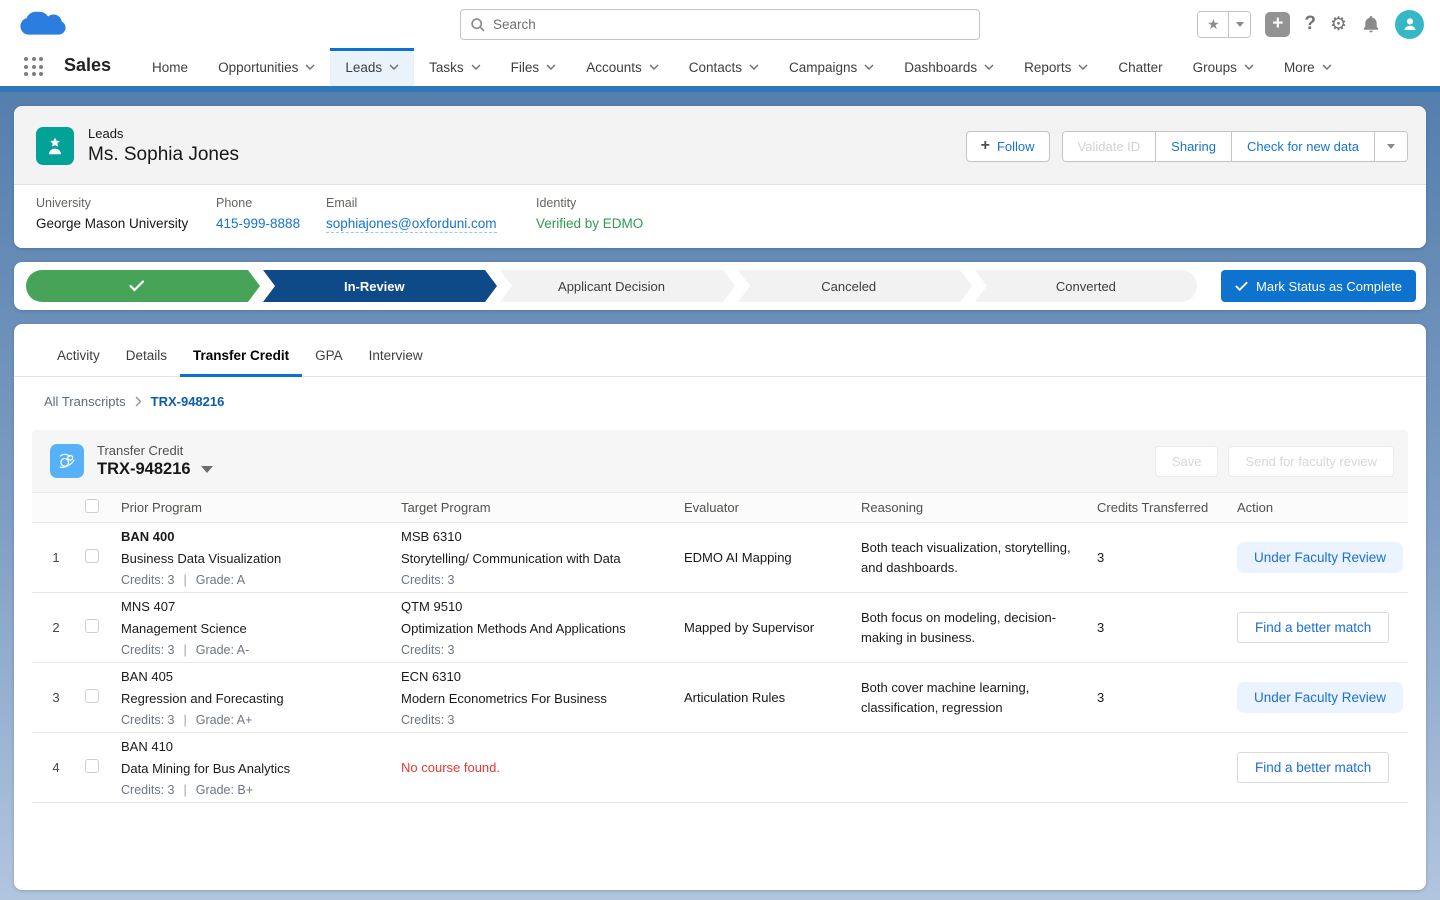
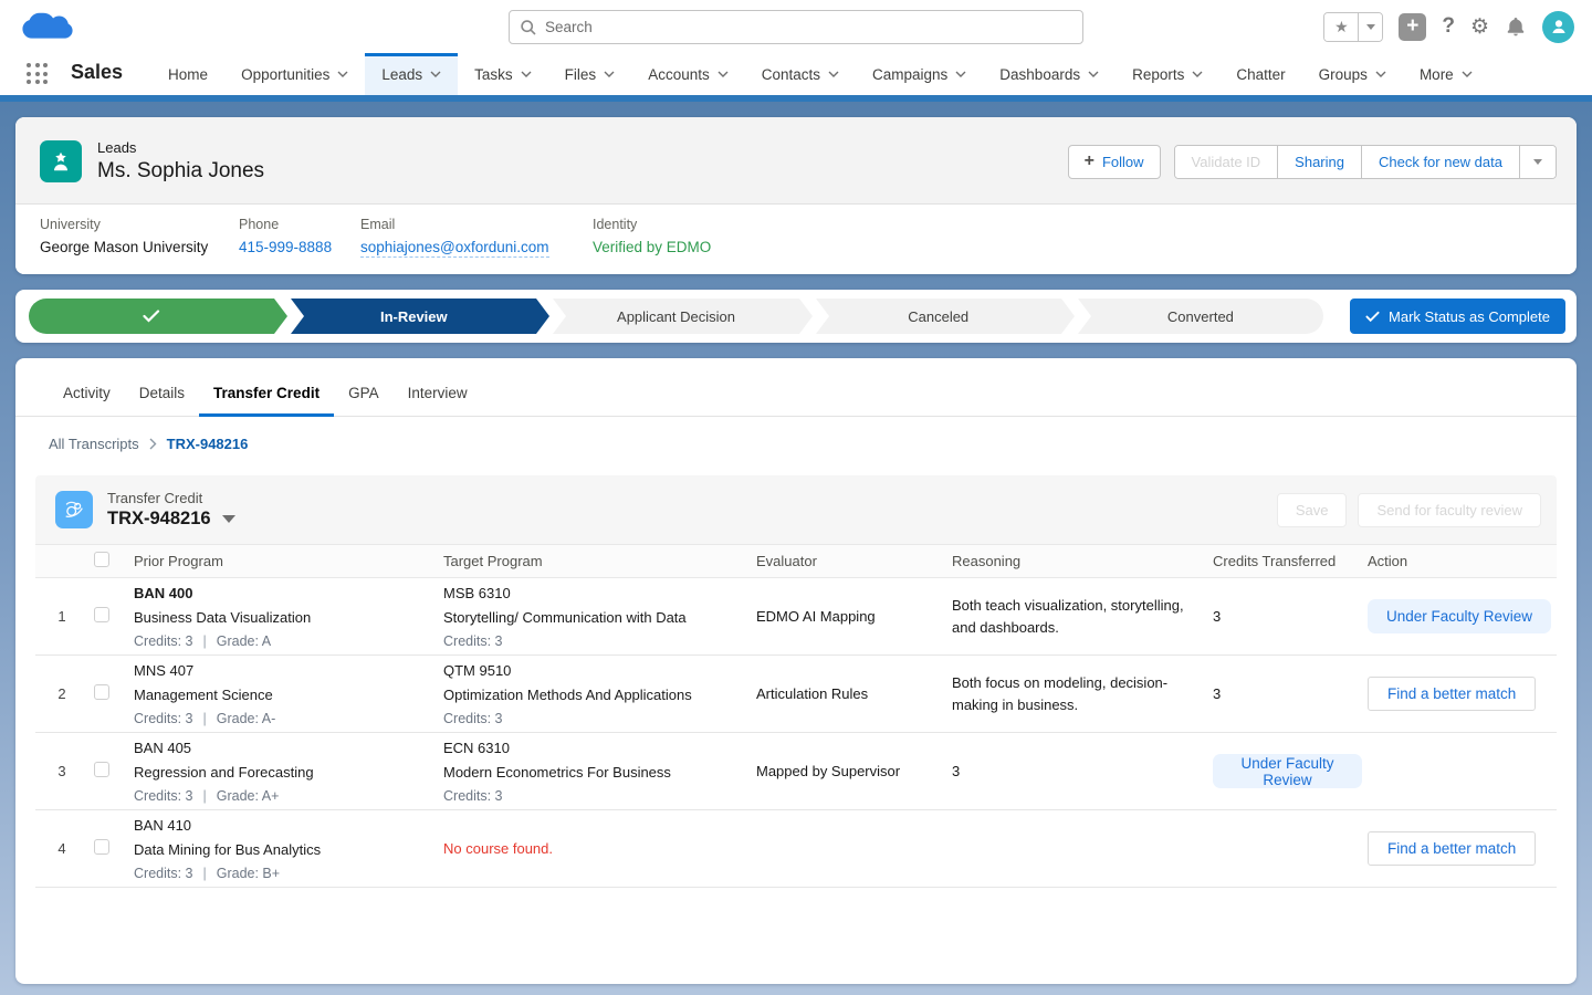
  Search
  ★
  +
  ?
  ⚙
  Sales
  Home
  Opportunities
  Leads
  Tasks
  Files
  Accounts
  Contacts
  Campaigns
  Dashboards
  Reports
  Chatter
  Groups
  More
  Leads
  Ms. Sophia Jones
  +
  Follow
  Validate ID
  Sharing
  Check for new data
  University
  George Mason University
  Phone
  415-999-8888
  Email
  sophiajones@oxforduni.com
  Identity
  Verified by EDMO
  In-Review
  Applicant Decision
  Canceled
  Converted
  Mark Status as Complete
  Activity
  Details
  Transfer Credit
  GPA
  Interview
  All Transcripts
  TRX-948216
  Transfer Credit
  TRX-948216
  Save
  Send for faculty review
  Prior Program
  Target Program
  Evaluator
  Reasoning
  Credits Transferred
  Action
  1
  BAN 400
  Business Data Visualization
  Credits: 3 | Grade: A
  MSB 6310
  Storytelling/ Communication with Data
  Credits: 3
  EDMO AI Mapping
  Both teach visualization, storytelling, and dashboards.
  3
  Under Faculty Review
  2
  MNS 407
  Management Science
  Credits: 3 | Grade: A-
  QTM 9510
  Optimization Methods And Applications
  Credits: 3
- Mapped by Supervisor
+ Articulation Rules
  Both focus on modeling, decision-making in business.
  3
  Find a better match
  3
  BAN 405
  Regression and Forecasting
  Credits: 3 | Grade: A+
  ECN 6310
  Modern Econometrics For Business
  Credits: 3
- Articulation Rules
+ Mapped by Supervisor
- Both cover machine learning, classification, regression
  3
  Under Faculty Review
  4
  BAN 410
  Data Mining for Bus Analytics
  Credits: 3 | Grade: B+
  No course found.
  Find a better match
